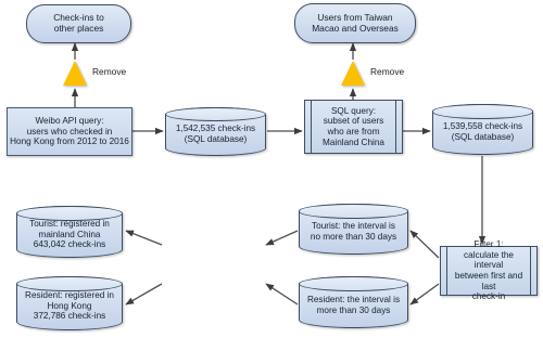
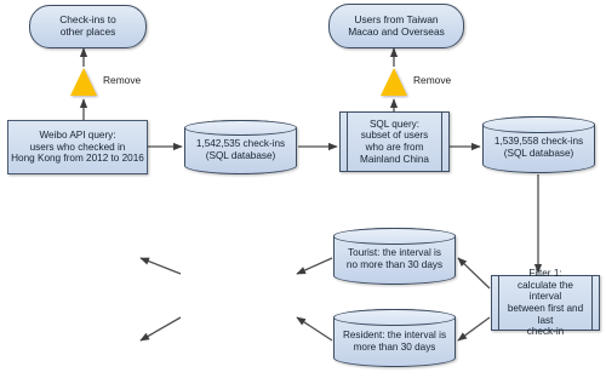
  Check-ins to
  other places
  Users from Taiwan
  Macao and Overseas
  Remove
  Remove
  Weibo API query:
  users who checked in
  Hong Kong from 2012 to 2016
  1,542,535 check-ins
  (SQL database)
  SQL query:
  subset of users
  who are from
  Mainland China
  1,539,558 check-ins
  (SQL database)
  Filter 1:
  calculate the interval
  between first and last
  check-in
  Tourist: the interval is
  no more than 30 days
  Resident: the interval is
  more than 30 days
- Tourist: registered in
- mainland China
- 643,042 check-ins
- Resident: registered in
- Hong Kong
- 372,786 check-ins
